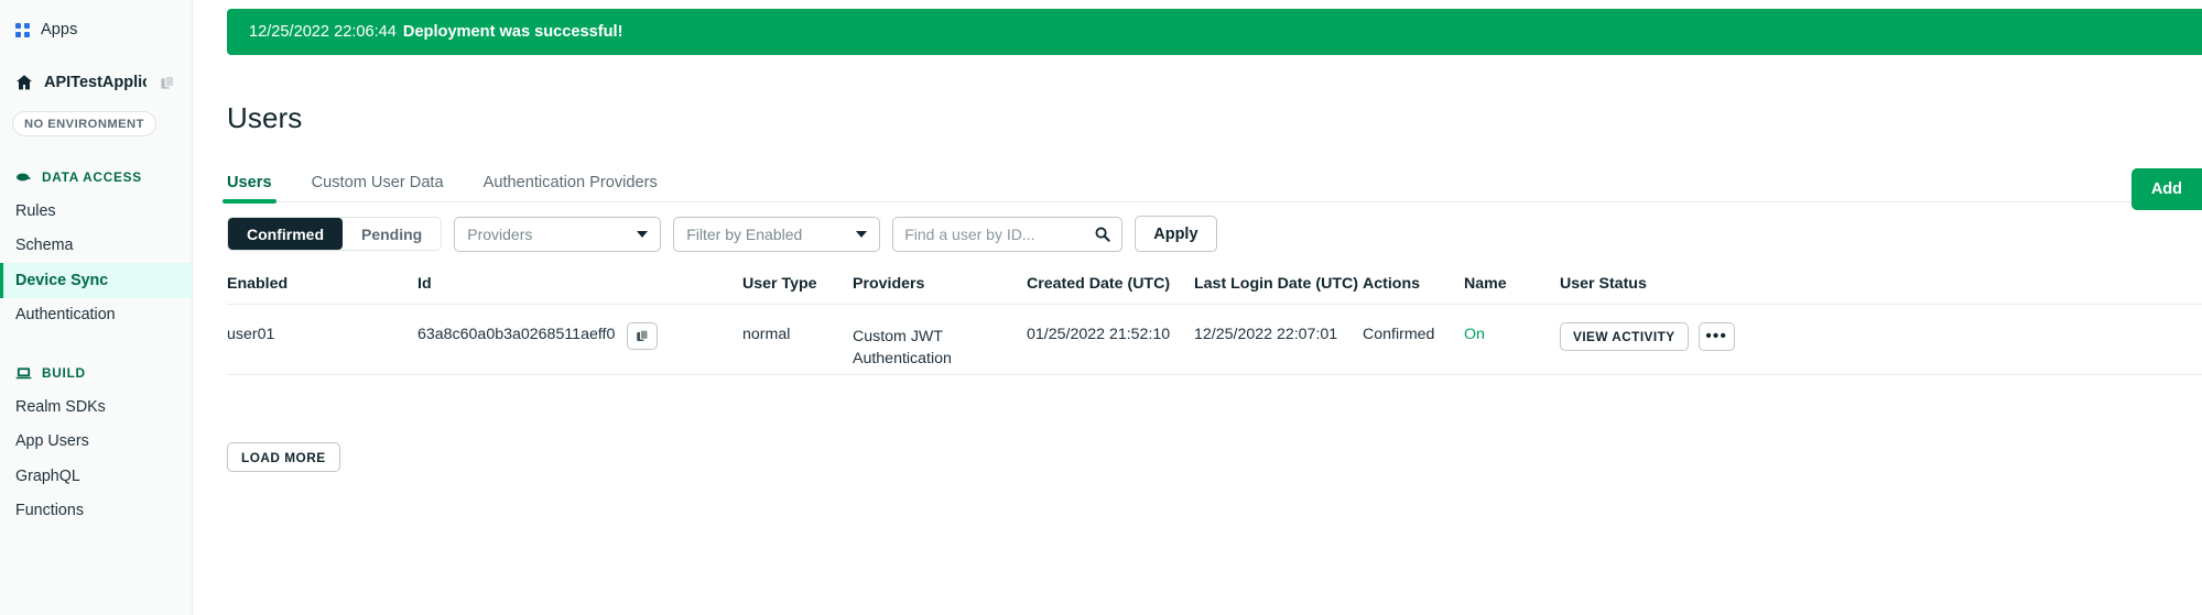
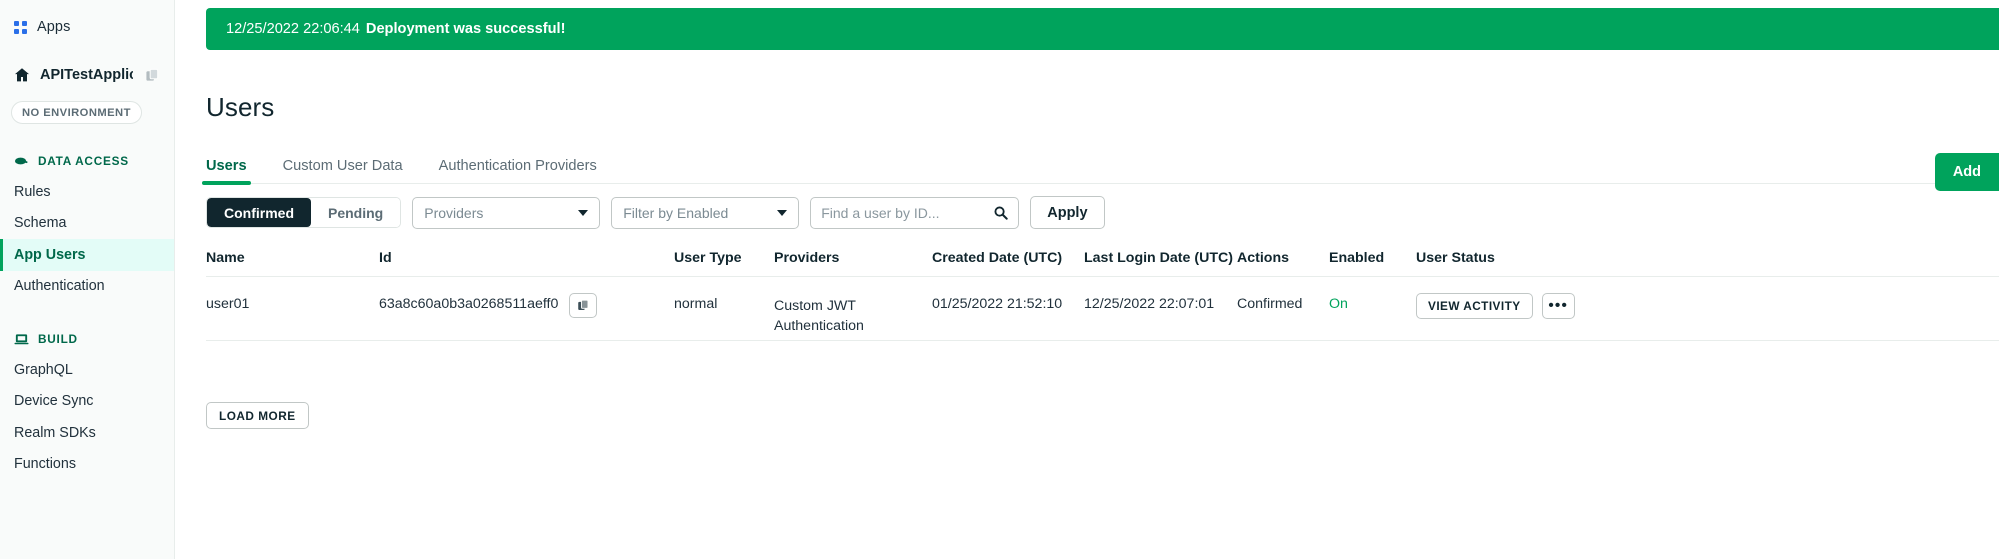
  Apps
  APITestAppli
  NO ENVIRONMENT
  DATA ACCESS
  Rules
  Schema
- Device Sync
+ App Users
  Authentication
  BUILD
- Realm SDKs
+ GraphQL
- App Users
+ Device Sync
- GraphQL
+ Realm SDKs
  Functions
  12/25/2022 22:06:44
  Deployment was successful!
  Users
  Users
  Custom User Data
  Authentication Providers
  Add
  Confirmed
  Pending
  Providers
  Filter by Enabled
  Find a user by ID...
  Apply
- Enabled
+ Name
  Id
  User Type
  Providers
  Created Date (UTC)
  Last Login Date (UTC)
  Actions
- Name
+ Enabled
  User Status
  user01
  63a8c60a0b3a0268511aeff0
  normal
  Custom JWT Authentication
  01/25/2022 21:52:10
  12/25/2022 22:07:01
  Confirmed
  On
  VIEW ACTIVITY
  •••
  LOAD MORE
